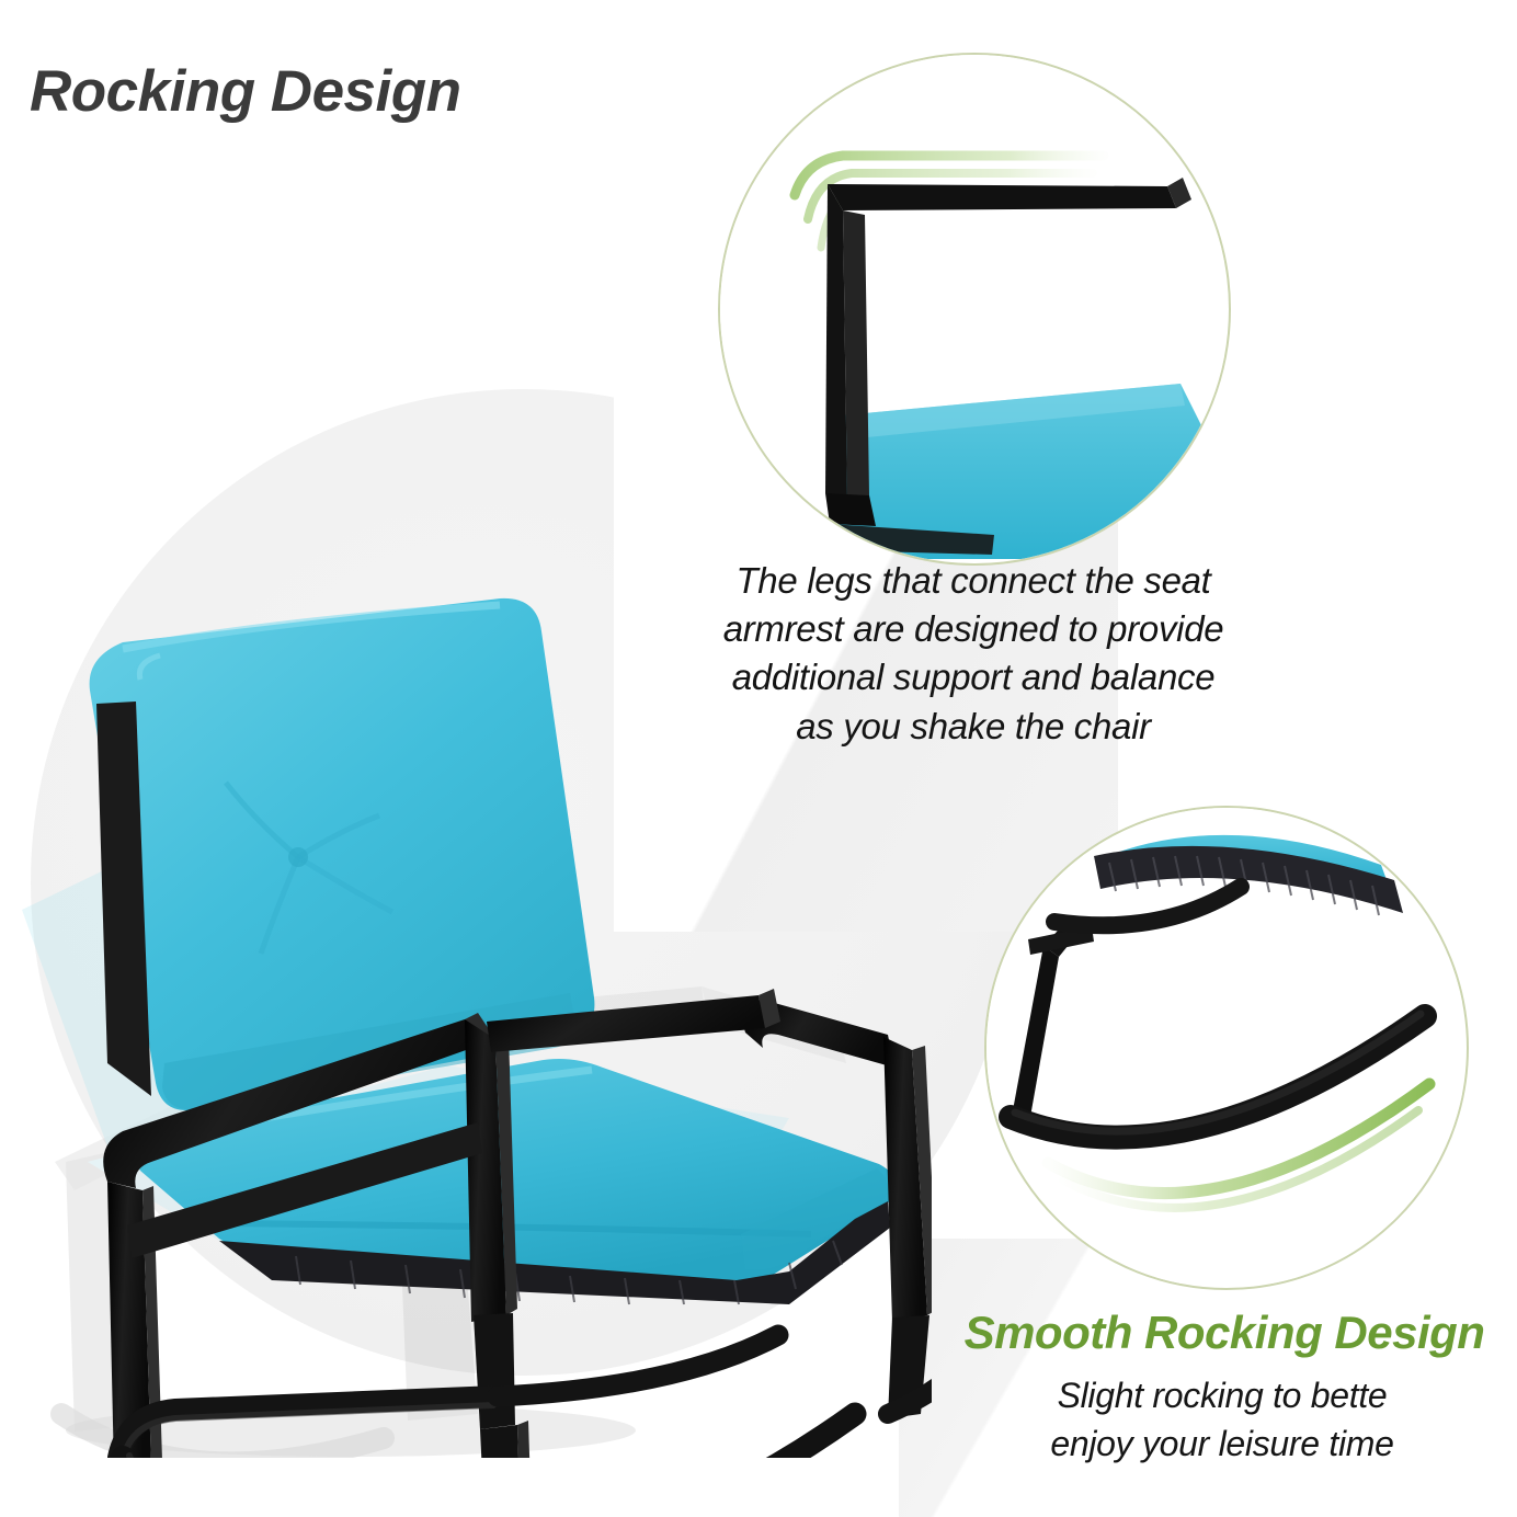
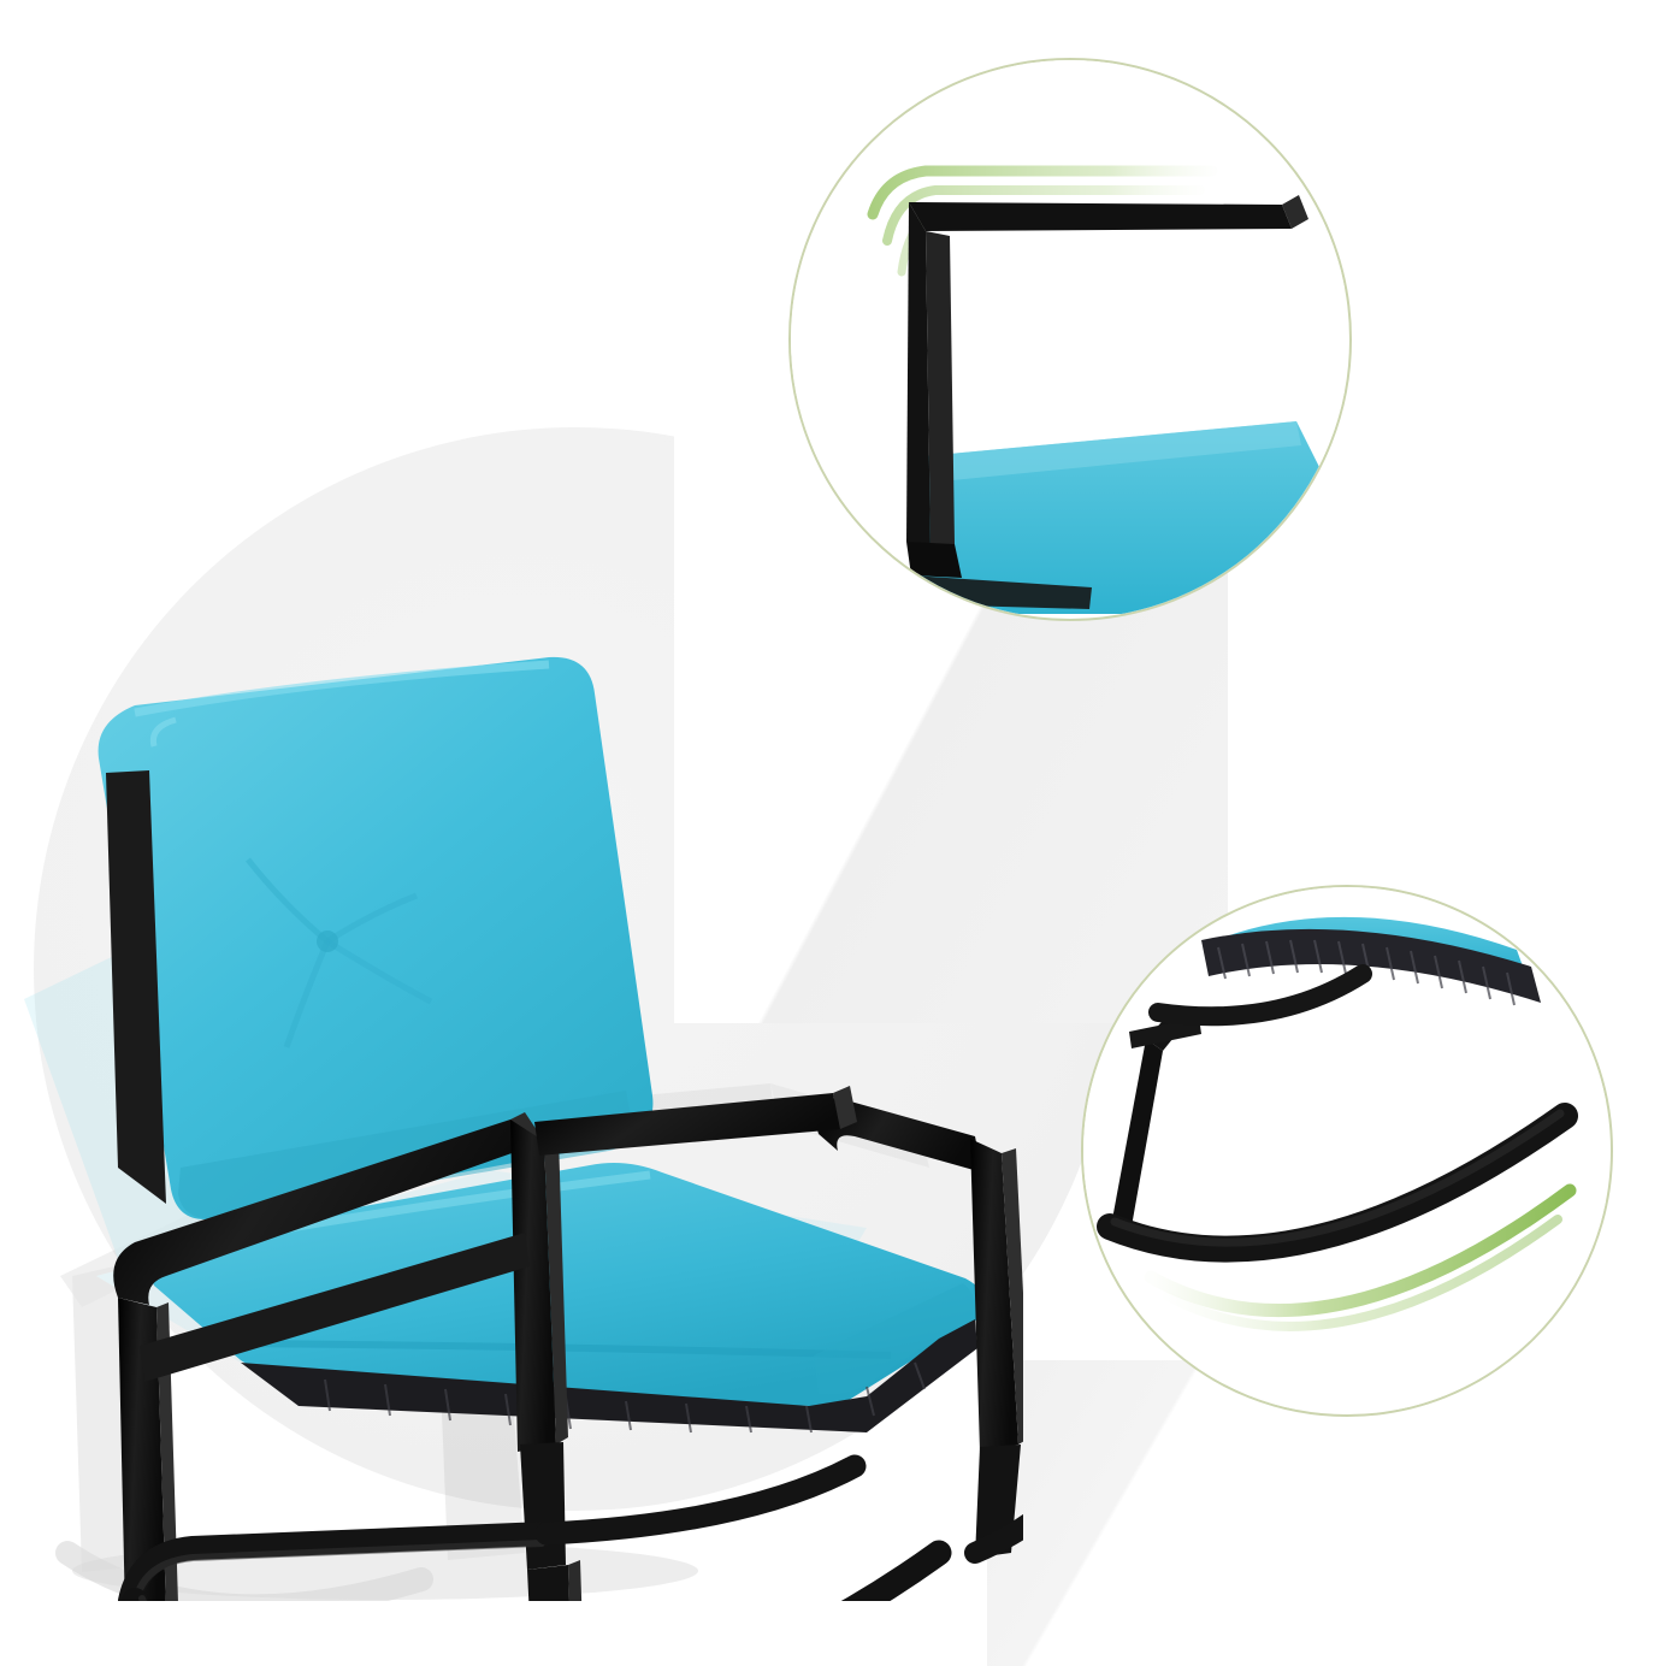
- Rocking Design
- The legs that connect the seat
- armrest are designed to provide
- additional support and balance
- as you shake the chair
- Smooth Rocking Design
- Slight rocking to bette
- enjoy your leisure time
